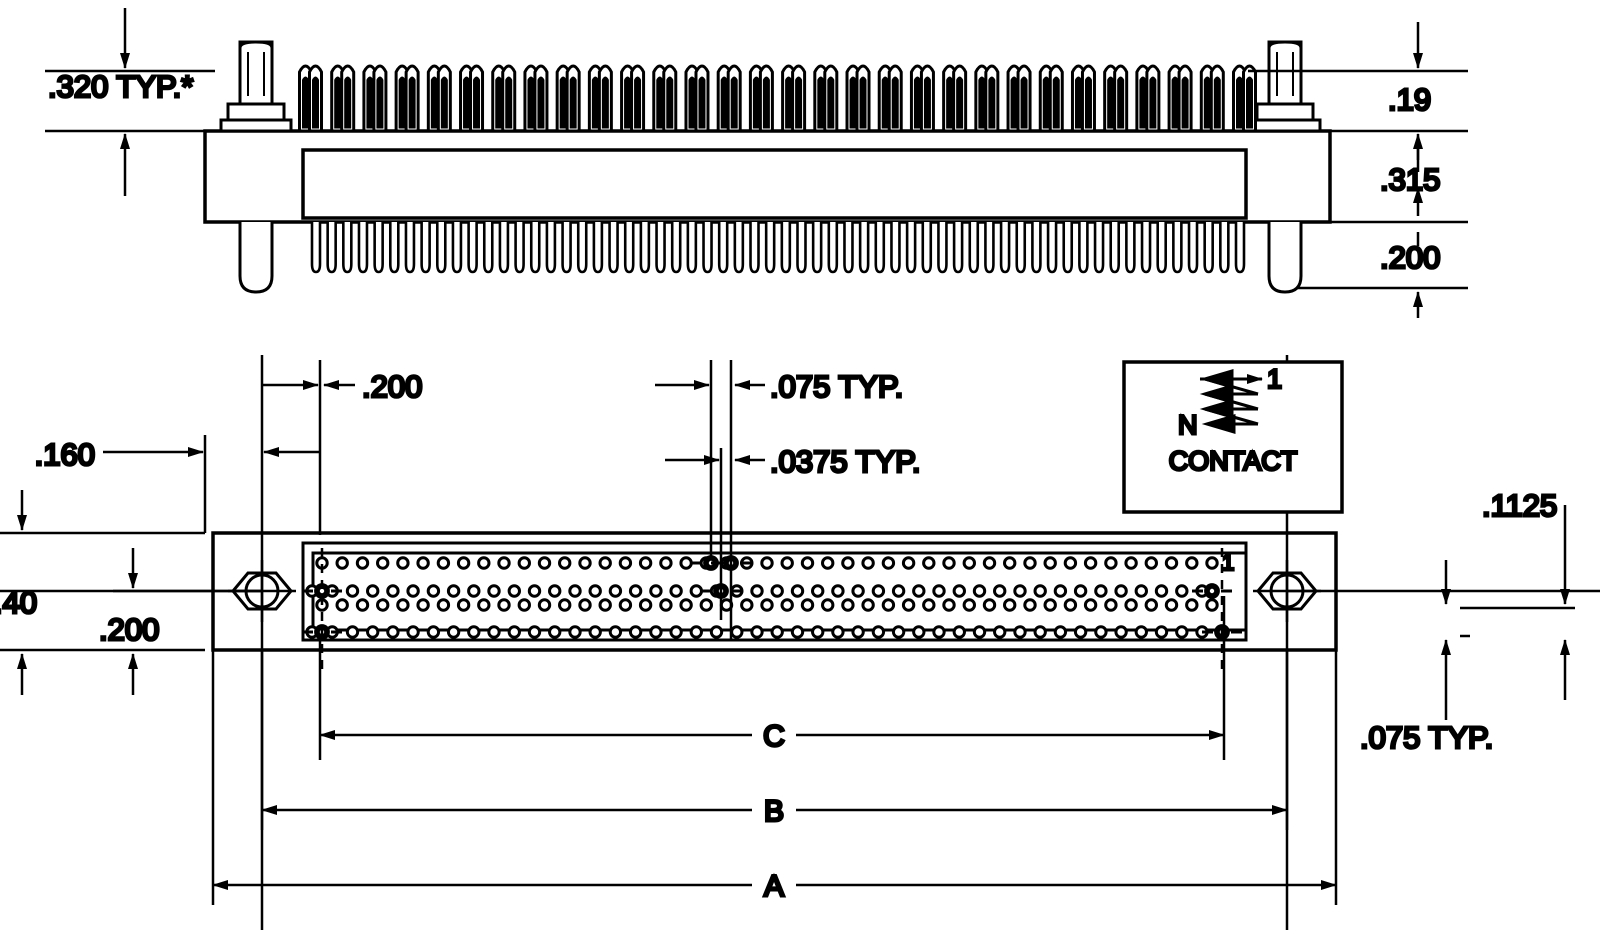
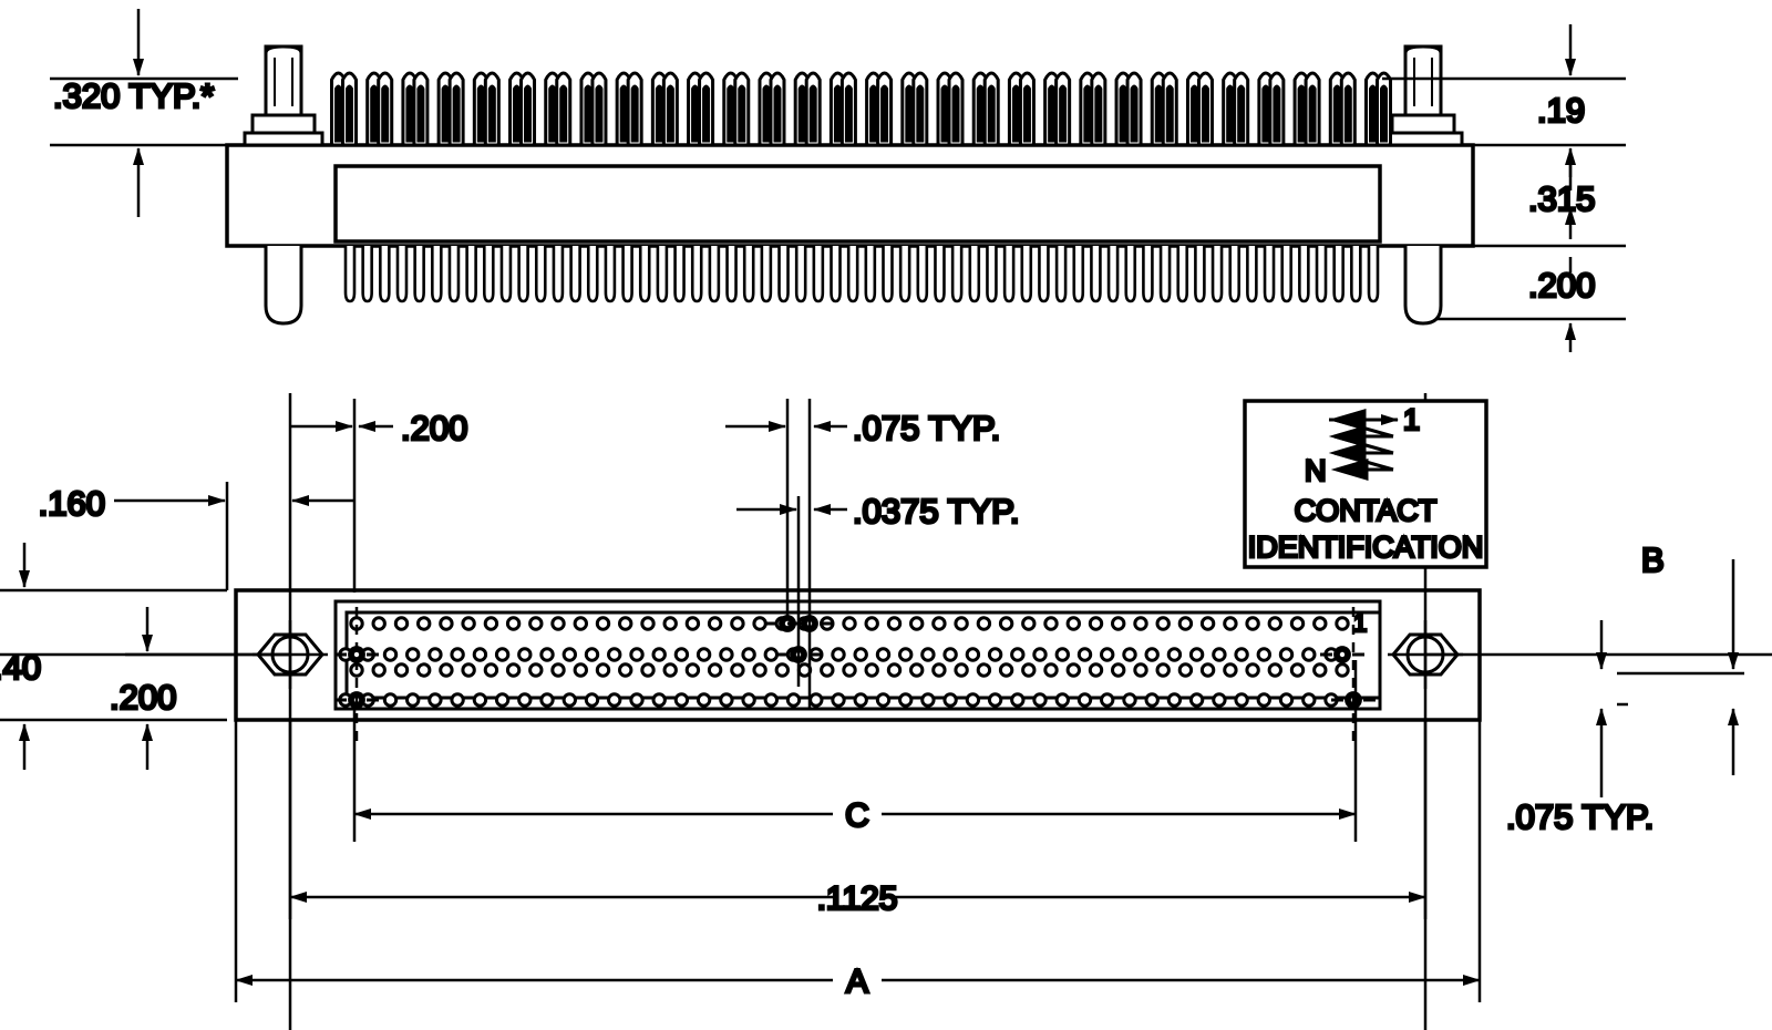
  .320 TYP.*
  .19
  .315
  .200
  1
  .160
  .200
  .075 TYP.
  .0375 TYP.
  .200
- .1125
+ B
  .075 TYP.
  C
- B
+ .1125
  A
  1
  N
  CONTACT
+ IDENTIFICATION
